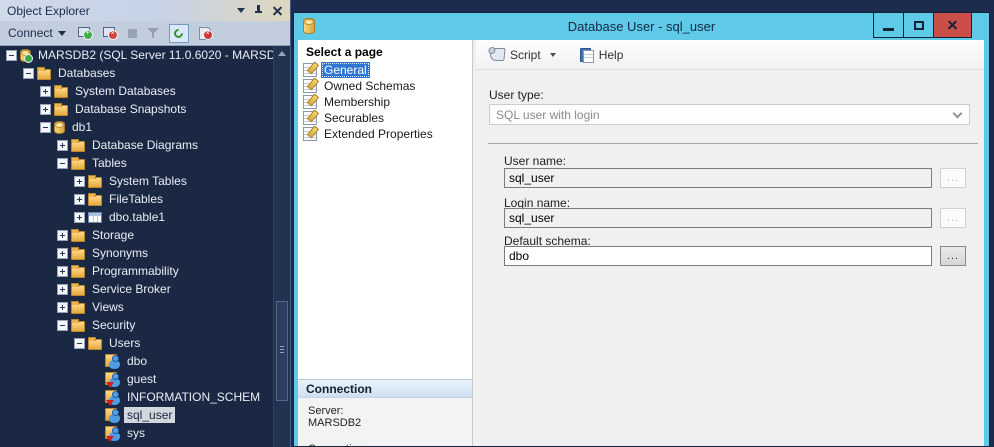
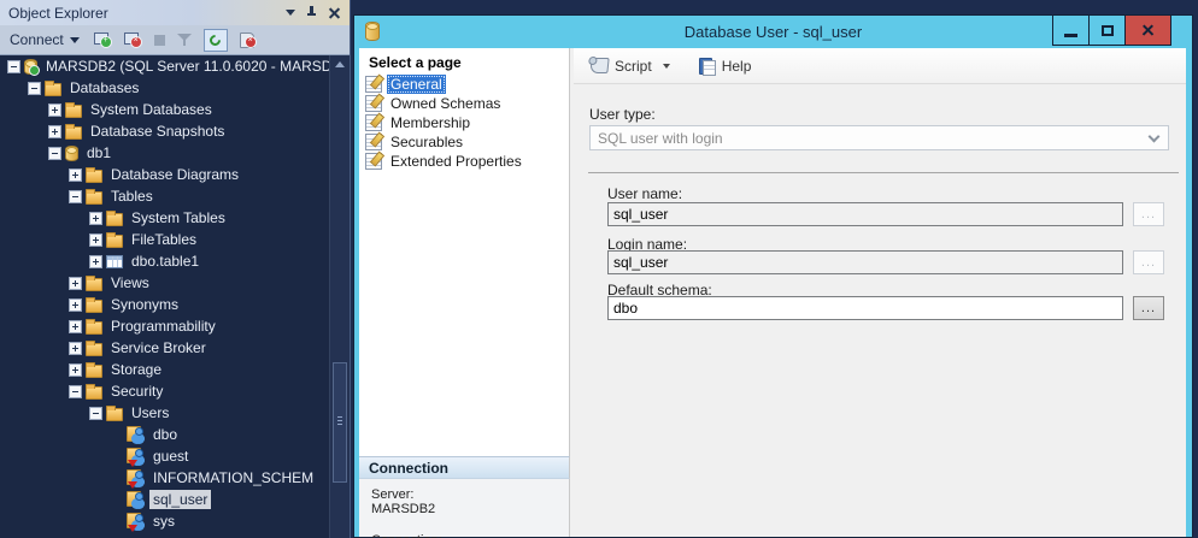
  Object Explorer
  Connect
  MARSDB2 (SQL Server 11.0.6020 - MARSD
  Databases
  System Databases
  Database Snapshots
  db1
  Database Diagrams
  Tables
  System Tables
  FileTables
  dbo.table1
- Storage
+ Views
  Synonyms
  Programmability
  Service Broker
- Views
+ Storage
  Security
  Users
  dbo
  guest
  INFORMATION_SCHEM
  sql_user
  sys
  Database User - sql_user
  Select a page
  General
  Owned Schemas
  Membership
  Securables
  Extended Properties
  Connection
  Server:
  MARSDB2
  Script
  Help
  User type:
  SQL user with login
  User name:
  sql_user
  ...
  Login name:
  sql_user
  ...
  Default schema:
  dbo
  ...
